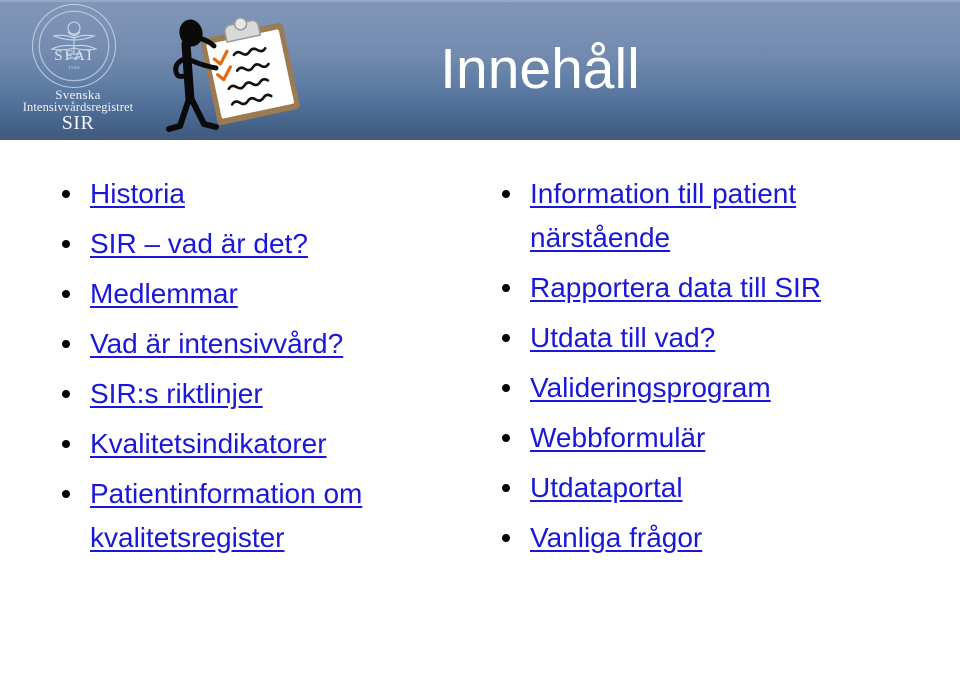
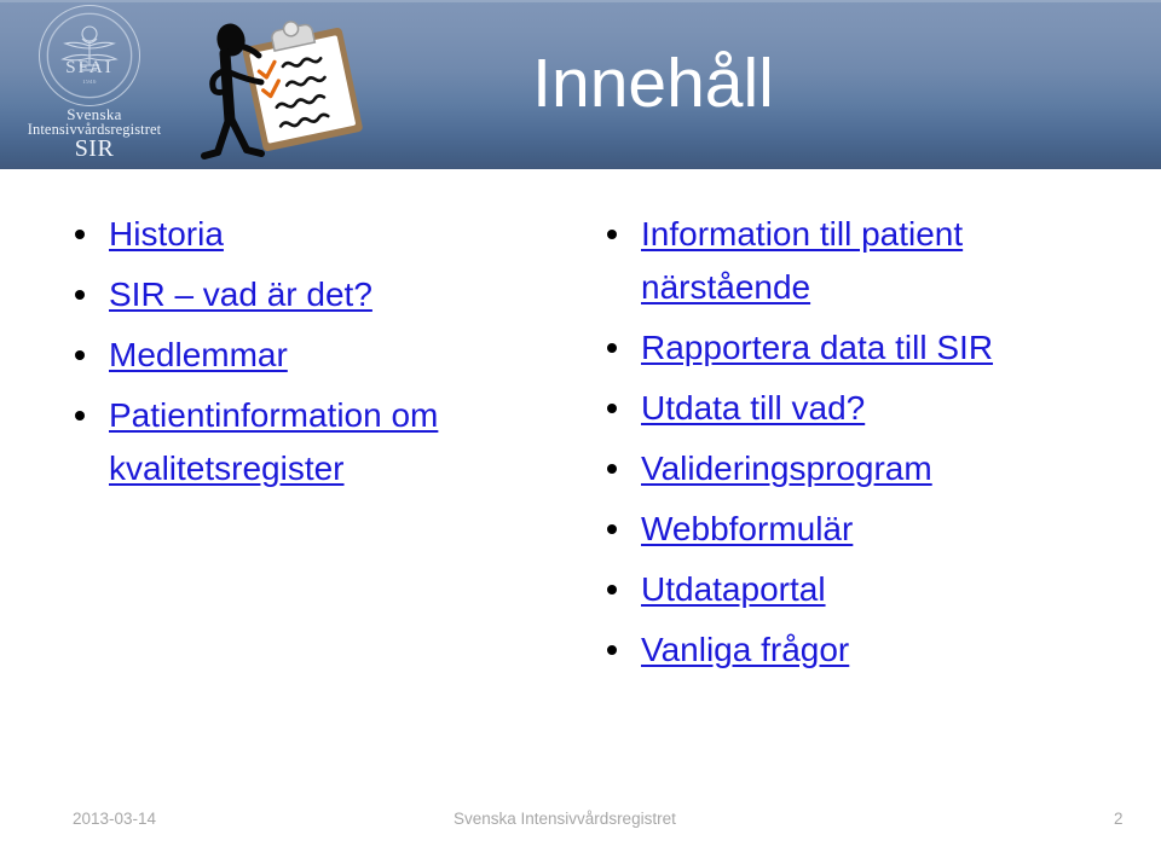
  SFAI
  Svenska
  Intensivvårdsregistret
  SIR
  Innehåll
  Historia
  SIR – vad är det?
  Medlemmar
- Vad är intensivvård?
- SIR:s riktlinjer
- Kvalitetsindikatorer
  Patientinformation om kvalitetsregister
  Information till patient närstående
  Rapportera data till SIR
  Utdata till vad?
  Valideringsprogram
  Webbformulär
  Utdataportal
  Vanliga frågor
+ 2013-03-14
+ Svenska Intensivvårdsregistret
+ 2
